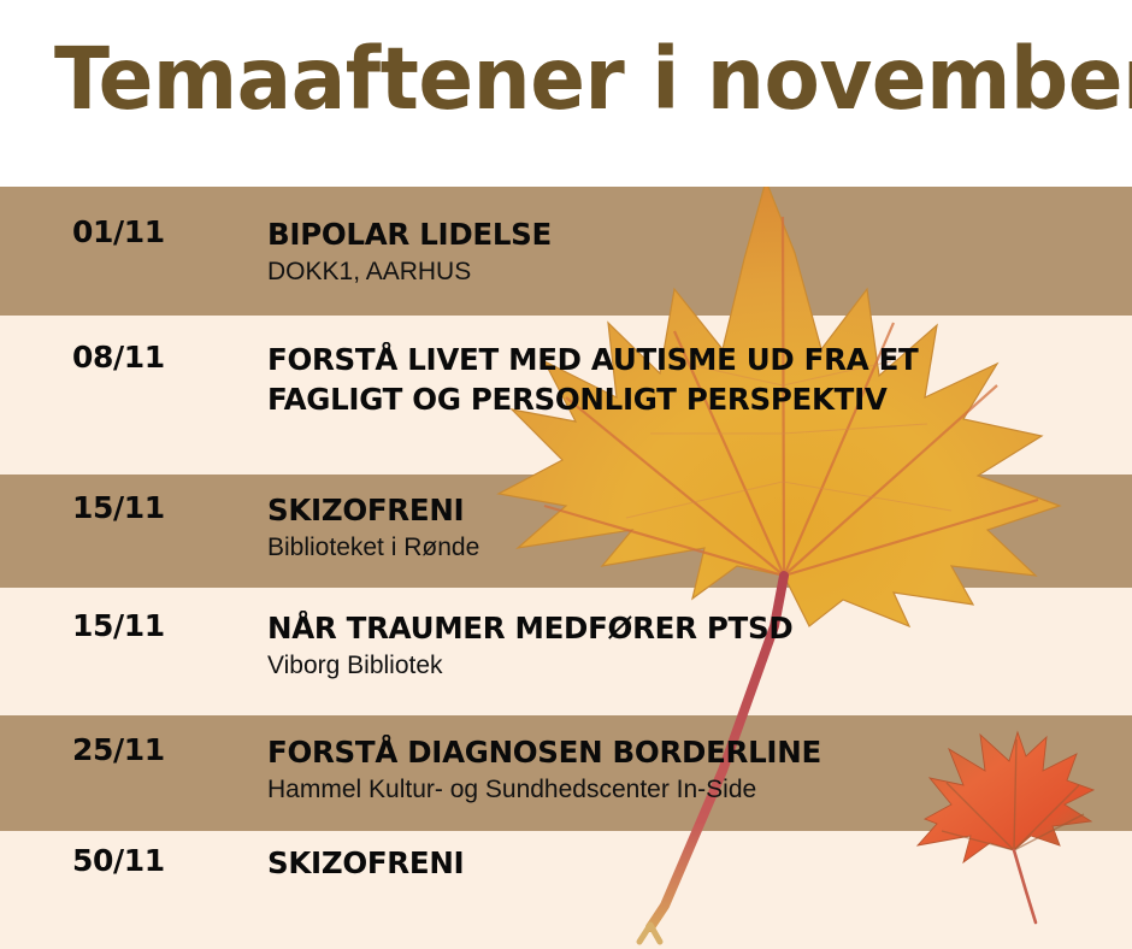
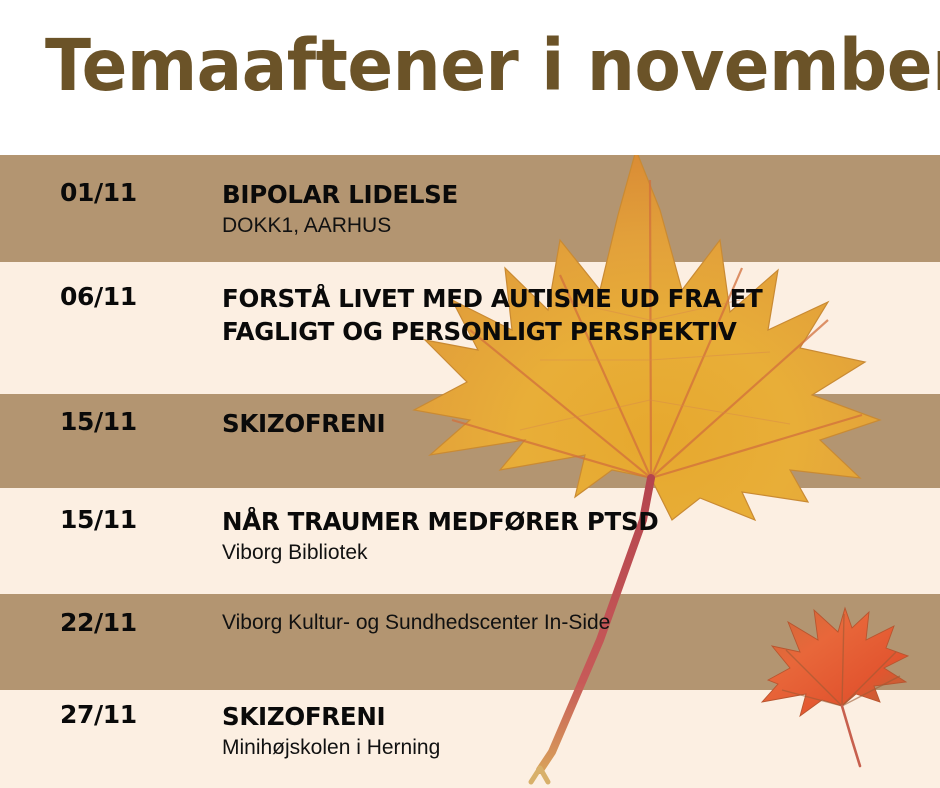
  Temaaftener i novembe
  01/11
  BIPOLAR LIDELSE
  DOKK1, AARHUS
- 08/11
+ 06/11
  FORSTÅ LIVET MED AUTISME UD FRA ET
  FAGLIGT OG PERSONLIGT PERSPEKTIV
  15/11
  SKIZOFRENI
- Biblioteket i Rønde
  15/11
  NÅR TRAUMER MEDFØRER PTSD
  Viborg Bibliotek
- 25/11
+ 22/11
- FORSTÅ DIAGNOSEN BORDERLINE
- Hammel Kultur- og Sundhedscenter In-Side
+ Viborg Kultur- og Sundhedscenter In-Side
- 50/11
+ 27/11
  SKIZOFRENI
+ Minihøjskolen i Herning
